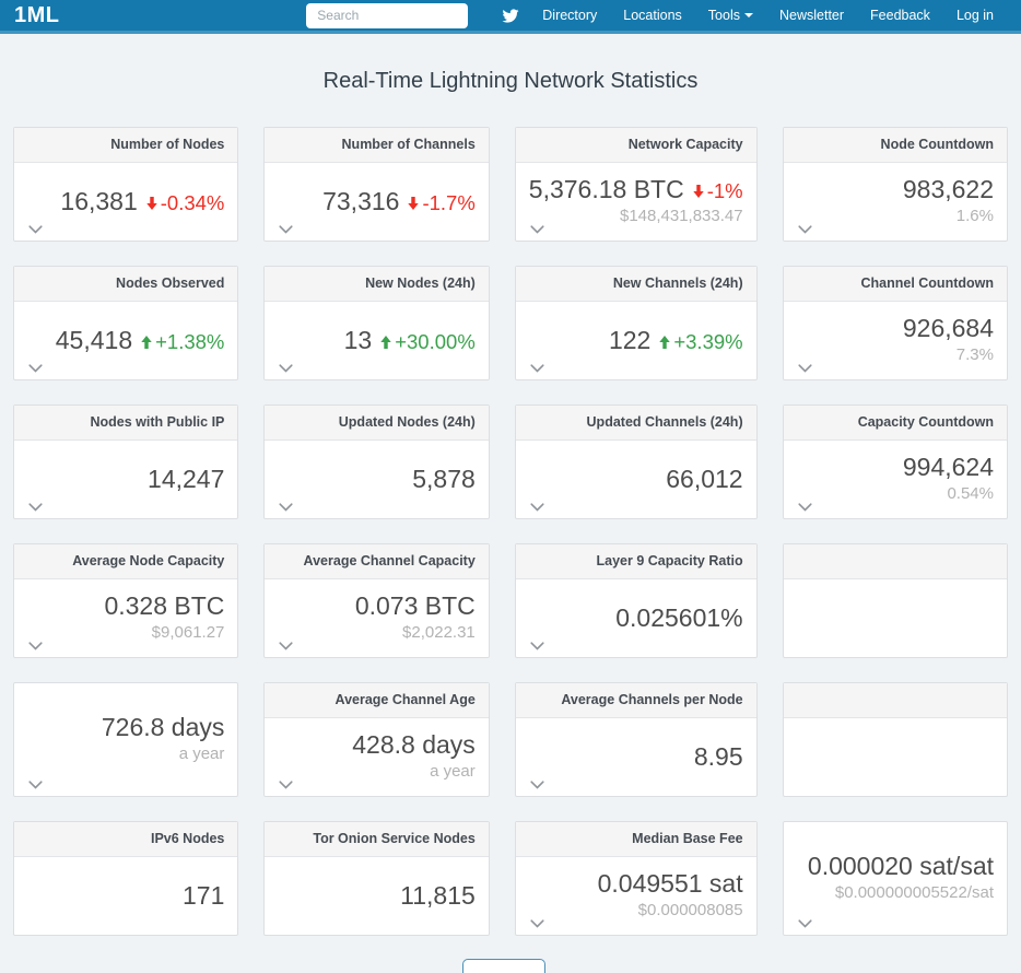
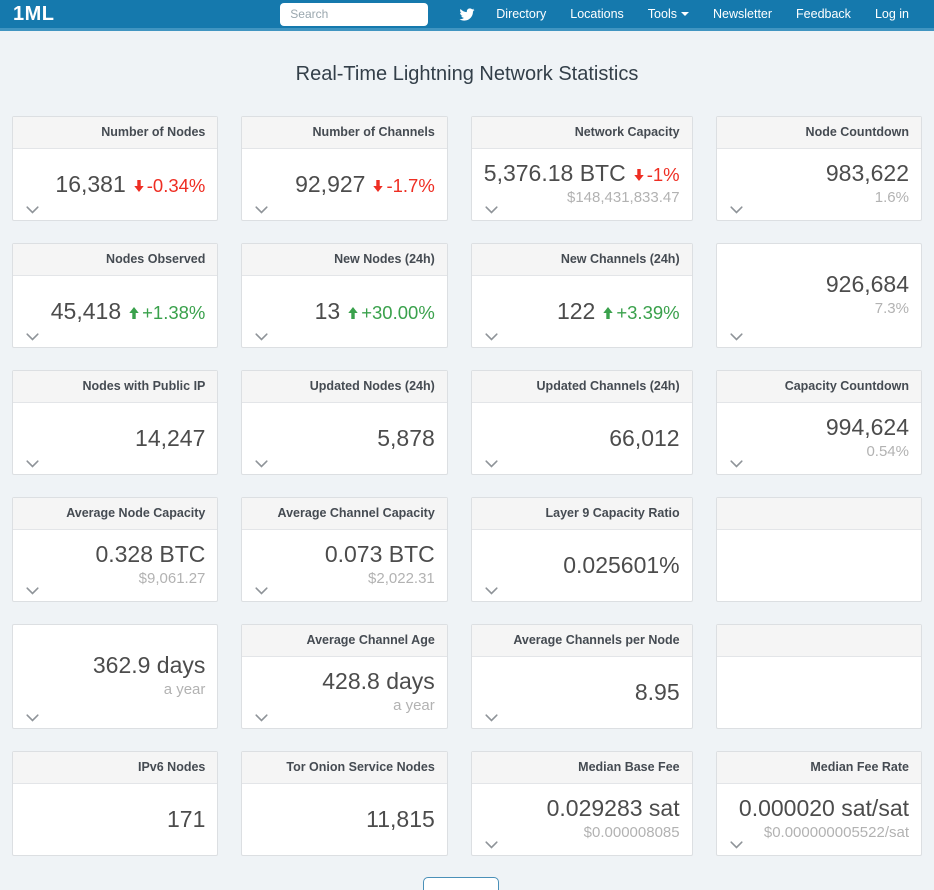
  1ML
  Search
  Directory
  Locations
  Tools
  Newsletter
  Feedback
  Log in
  Real-Time Lightning Network Statistics
  Number of Nodes
  16,381
  -0.34%
  Number of Channels
- 73,316
+ 92,927
  -1.7%
  Network Capacity
  5,376.18 BTC
  -1%
  $148,431,833.47
  Node Countdown
  983,622
  1.6%
  Nodes Observed
  45,418
  +1.38%
  New Nodes (24h)
  13
  +30.00%
  New Channels (24h)
  122
  +3.39%
- Channel Countdown
  926,684
  7.3%
  Nodes with Public IP
  14,247
  Updated Nodes (24h)
  5,878
  Updated Channels (24h)
  66,012
  Capacity Countdown
  994,624
  0.54%
  Average Node Capacity
  0.328 BTC
  $9,061.27
  Average Channel Capacity
  0.073 BTC
  $2,022.31
  Layer 9 Capacity Ratio
  0.025601%
- 726.8 days
+ 362.9 days
  a year
  Average Channel Age
  428.8 days
  a year
  Average Channels per Node
  8.95
  IPv6 Nodes
  171
  Tor Onion Service Nodes
  11,815
  Median Base Fee
- 0.049551 sat
+ 0.029283 sat
  $0.000008085
+ Median Fee Rate
  0.000020 sat/sat
  $0.000000005522/sat
